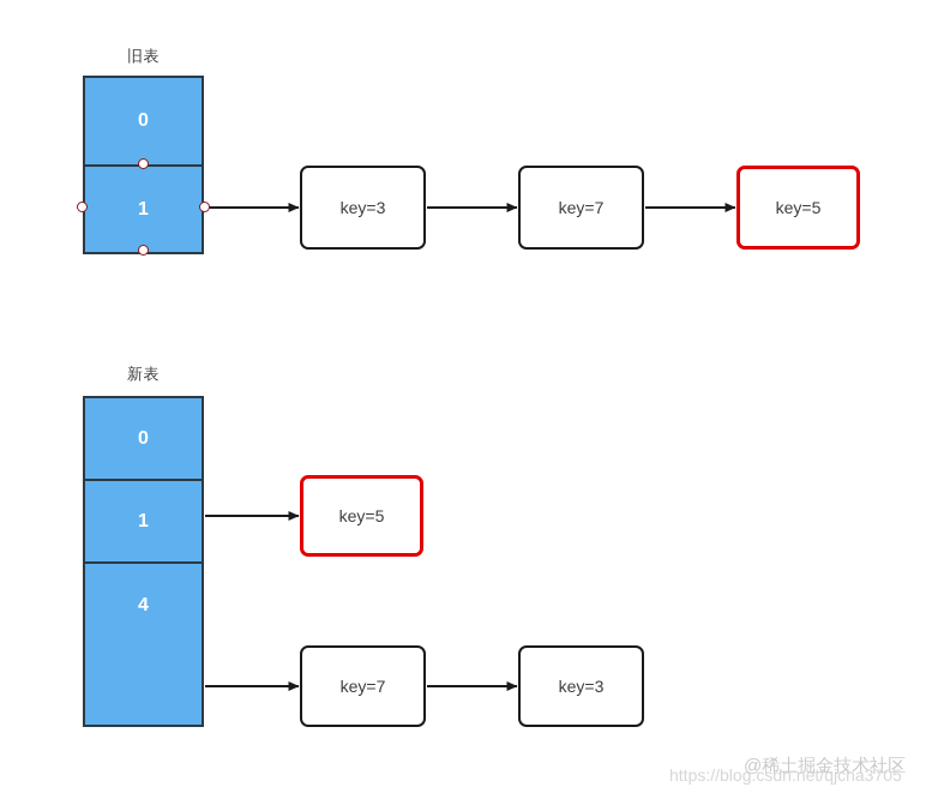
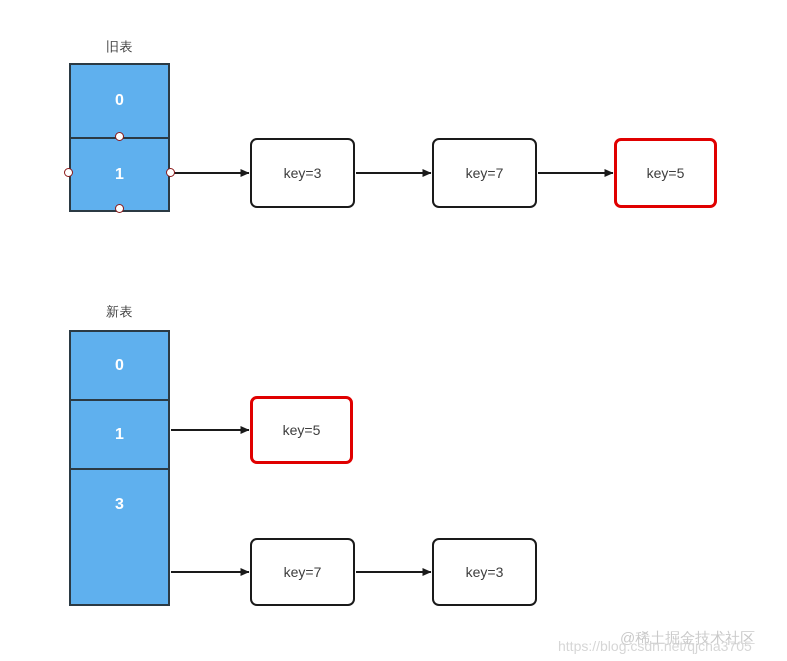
  旧表
  0
  1
  key=3
  key=7
  key=5
  新表
  0
  1
- 4
+ 3
  key=5
  key=7
  key=3
  @稀土掘金技术社区
  https://blog.csdn.net/qjcha3705
